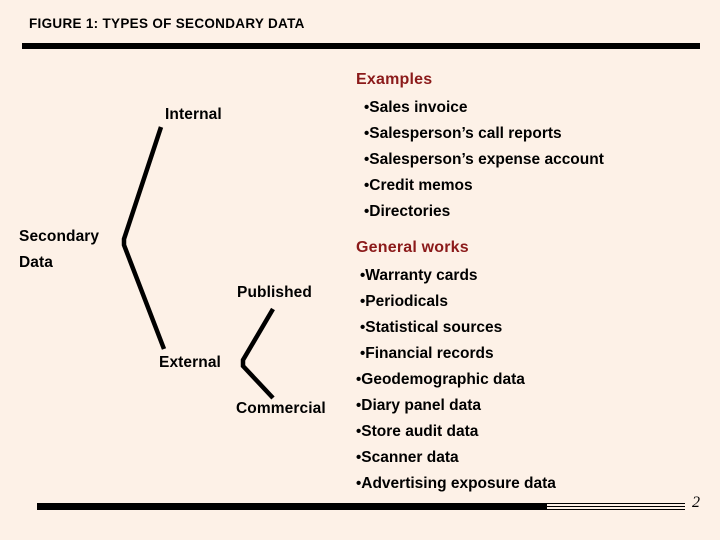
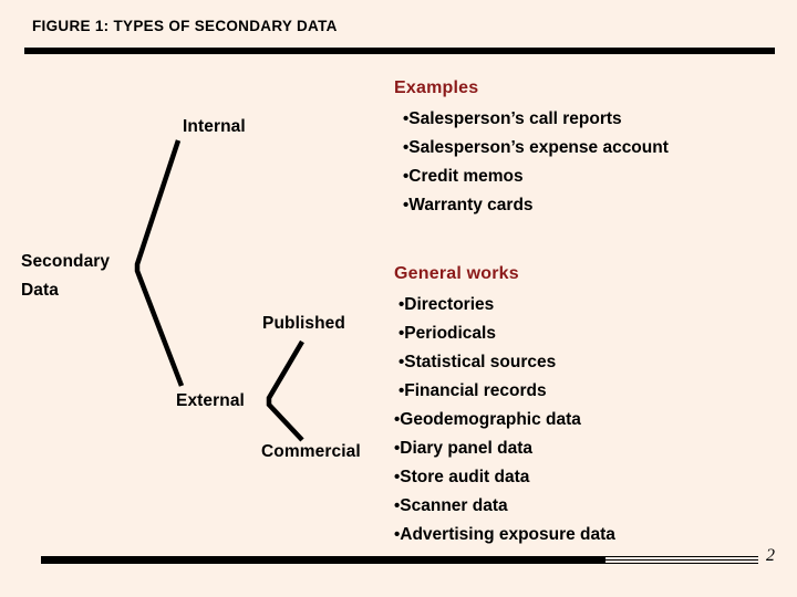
  FIGURE 1: TYPES OF SECONDARY DATA
  Secondary
  Data
  Internal
  External
  Published
  Commercial
  Examples
- •Sales invoice
  •Salesperson’s call reports
  •Salesperson’s expense account
  •Credit memos
- •Directories
+ •Warranty cards
  General works
- •Warranty cards
+ •Directories
  •Periodicals
  •Statistical sources
  •Financial records
  •Geodemographic data
  •Diary panel data
  •Store audit data
  •Scanner data
  •Advertising exposure data
  2
